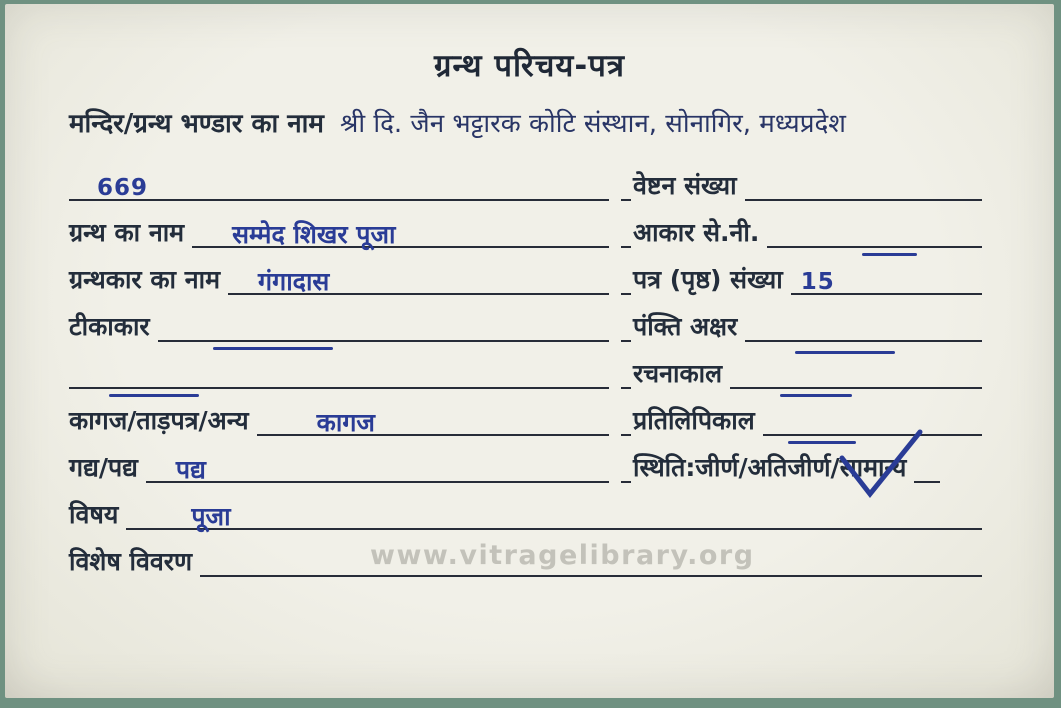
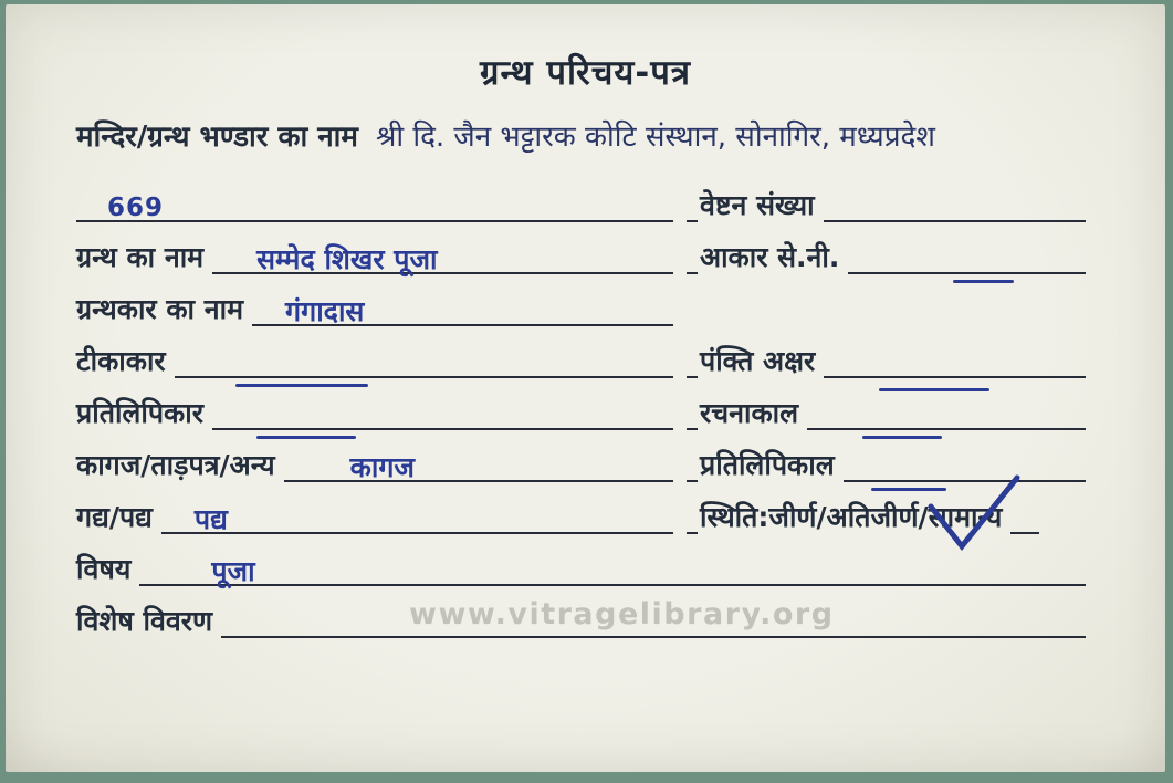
  ग्रन्थ परिचय-पत्र
  मन्दिर/ग्रन्थ भण्डार का नाम श्री दि. जैन भट्टारक कोटि संस्थान, सोनागिर, मध्यप्रदेश
  669
  वेष्टन संख्या
  ग्रन्थ का नाम
  सम्मेद शिखर पूजा
  आकार से.नी.
  ग्रन्थकार का नाम
  गंगादास
- पत्र (पृष्ठ) संख्या
- 15
  टीकाकार
  पंक्ति अक्षर
+ प्रतिलिपिकार
  रचनाकाल
  कागज/ताड़पत्र/अन्य
  कागज
  प्रतिलिपिकाल
  गद्य/पद्य
  पद्य
  स्थिति:जीर्ण/अतिजीर्ण/ माय
  विषय
  पूजा
  विशेष विवरण
  www.vitragelibrary.org
